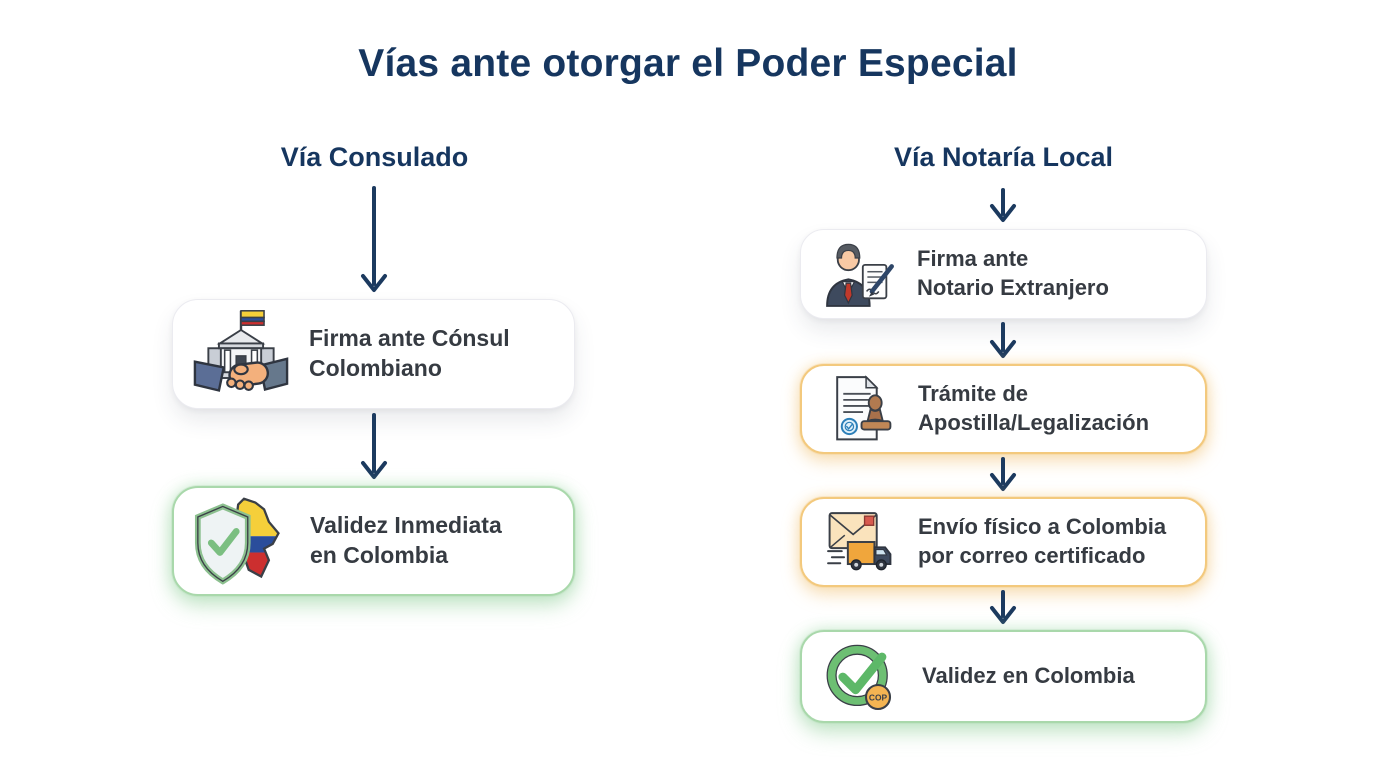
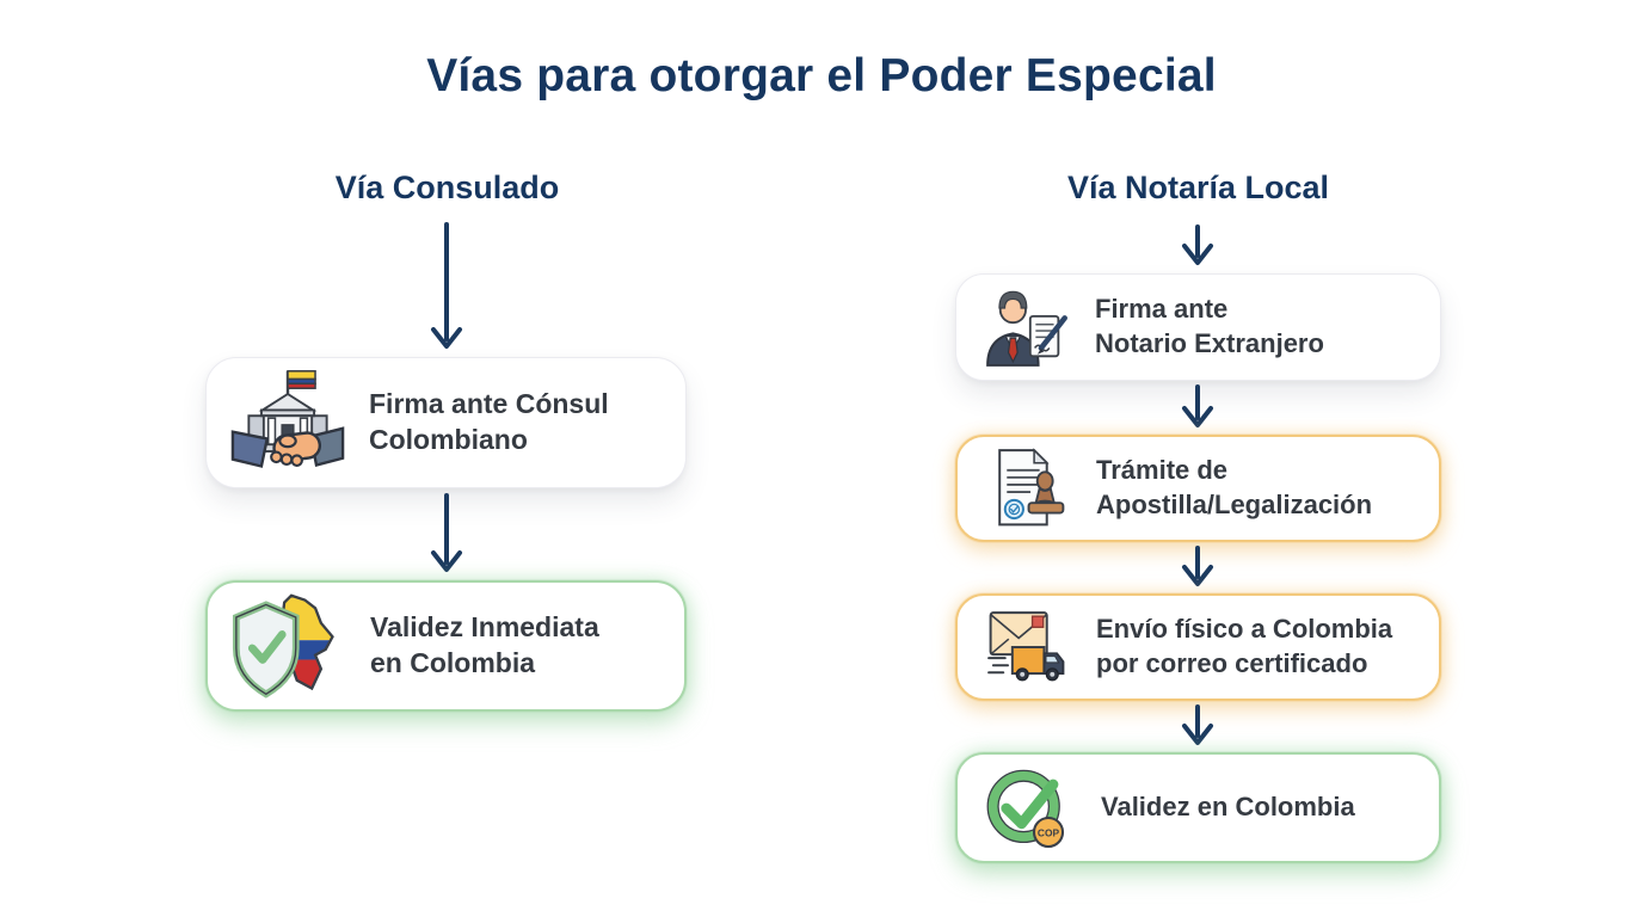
- Vías ante otorgar el Poder Especial
+ Vías para otorgar el Poder Especial
  Vía Consulado
  Firma ante Cónsul
  Colombiano
  Validez Inmediata
  en Colombia
  Vía Notaría Local
  Firma ante
  Notario Extranjero
  Trámite de
  Apostilla/Legalización
  Envío físico a Colombia
  por correo certificado
  COP
  Validez en Colombia
